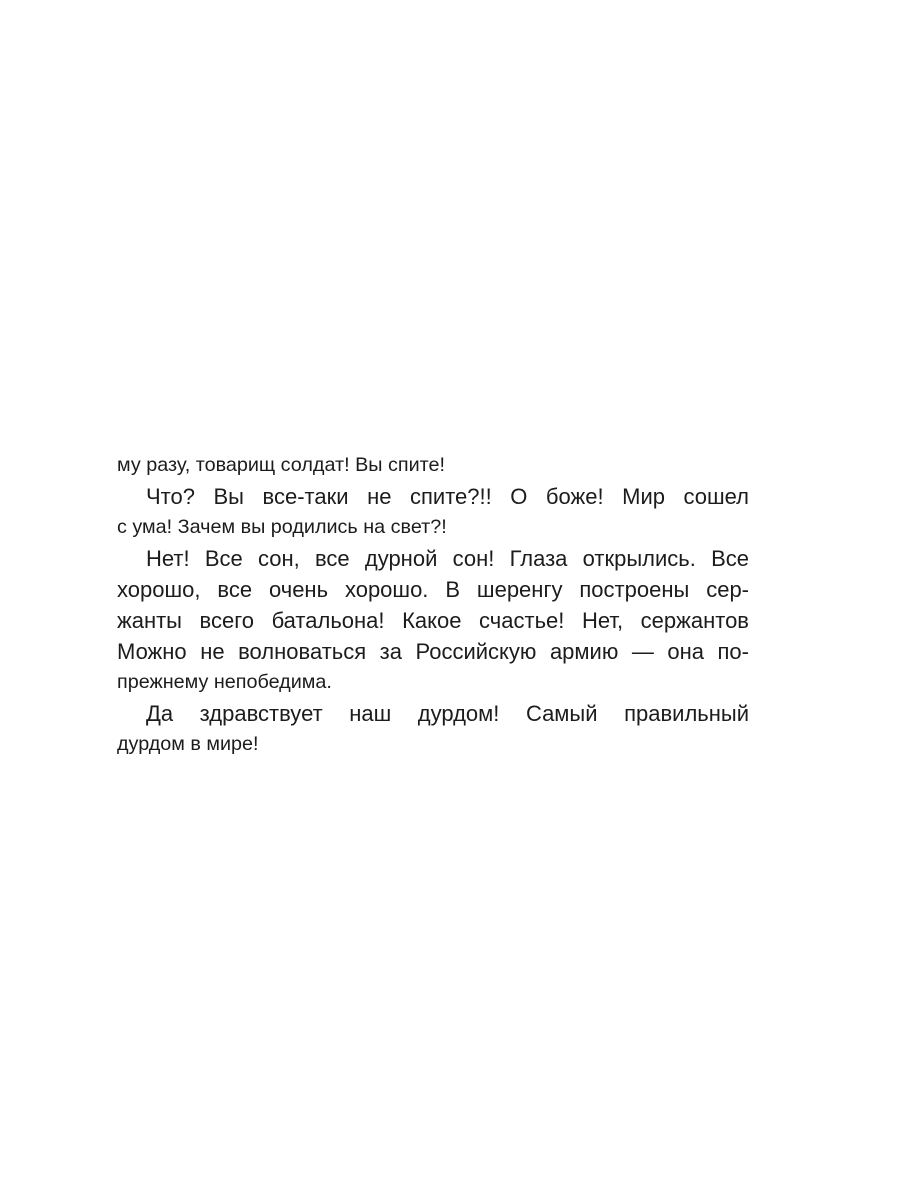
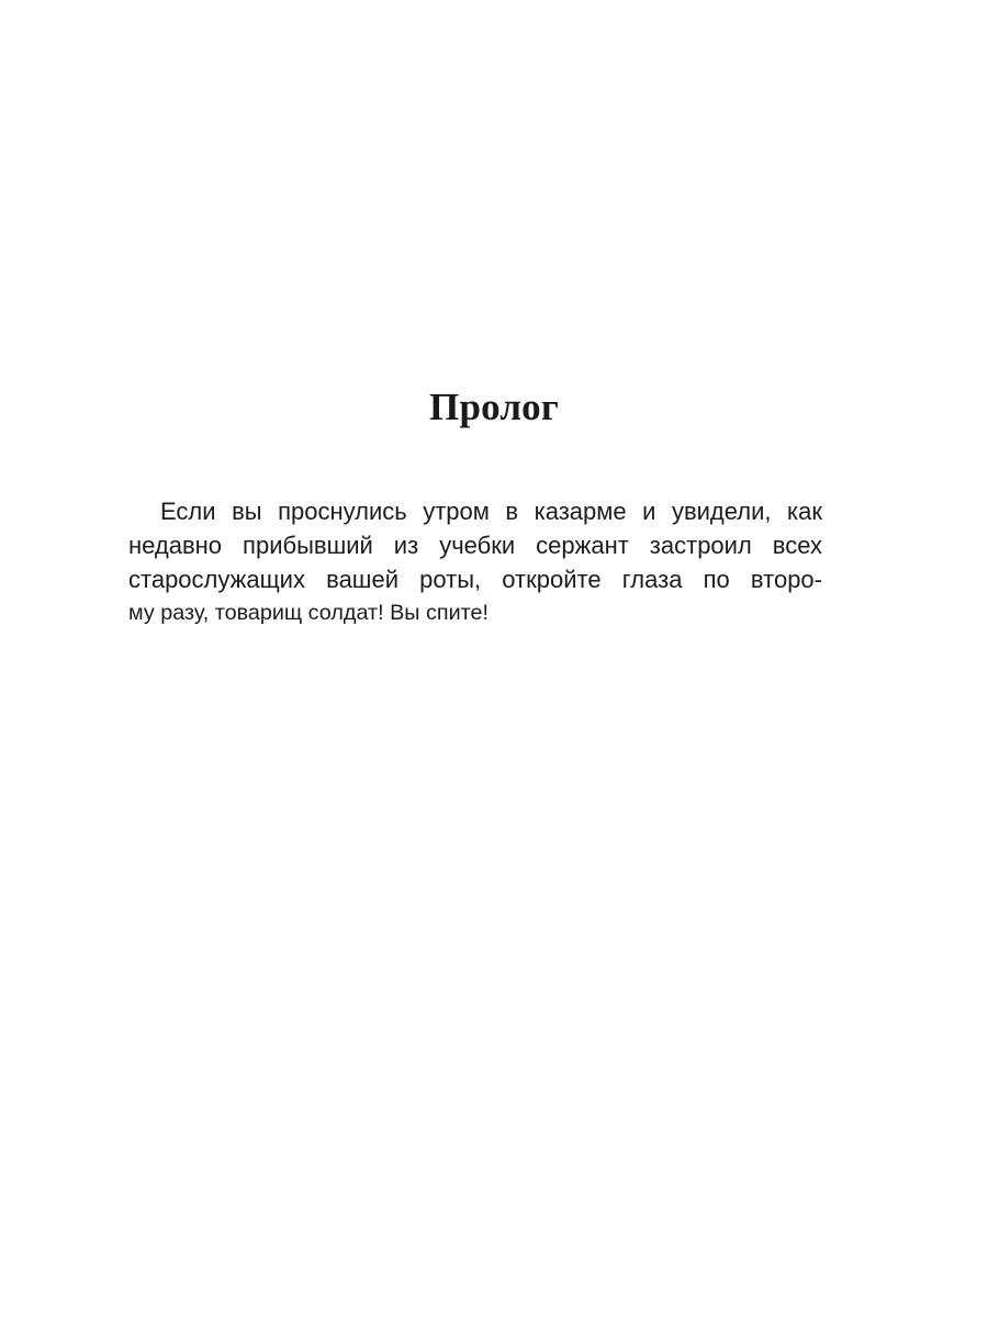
+ Пролог
+ Если вы проснулись утром в казарме и увидели, как
+ недавно прибывший из учебки сержант застроил всех
+ старослужащих вашей роты, откройте глаза по второ-
  му разу, товарищ солдат! Вы спите!
- Что? Вы все-таки не спите?!! О боже! Мир сошел
- с ума! Зачем вы родились на свет?!
- Нет! Все сон, все дурной сон! Глаза открылись. Все
- хорошо, все очень хорошо. В шеренгу построены сер-
- жанты всего батальона! Какое счастье! Нет, сержантов
- Можно не волноваться за Российскую армию — она по-
- прежнему непобедима.
- Да здравствует наш дурдом! Самый правильный
- дурдом в мире!
